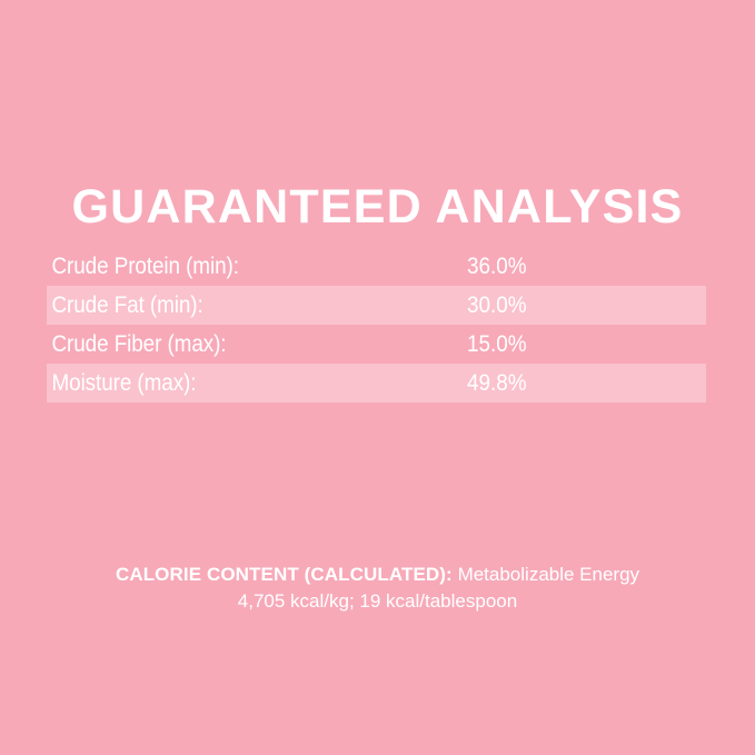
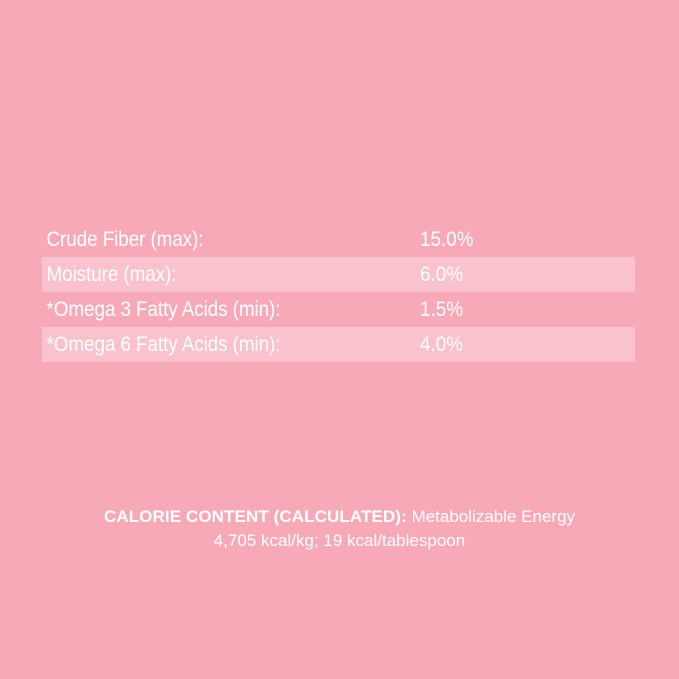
- GUARANTEED ANALYSIS
- Crude Protein (min):
- 36.0%
- Crude Fat (min):
- 30.0%
  Crude Fiber (max):
  15.0%
  Moisture (max):
- 49.8%
+ 6.0%
+ *Omega 3 Fatty Acids (min):
+ 1.5%
+ *Omega 6 Fatty Acids (min):
+ 4.0%
  CALORIE CONTENT (CALCULATED): Metabolizable Energy
  4,705 kcal/kg; 19 kcal/tablespoon
